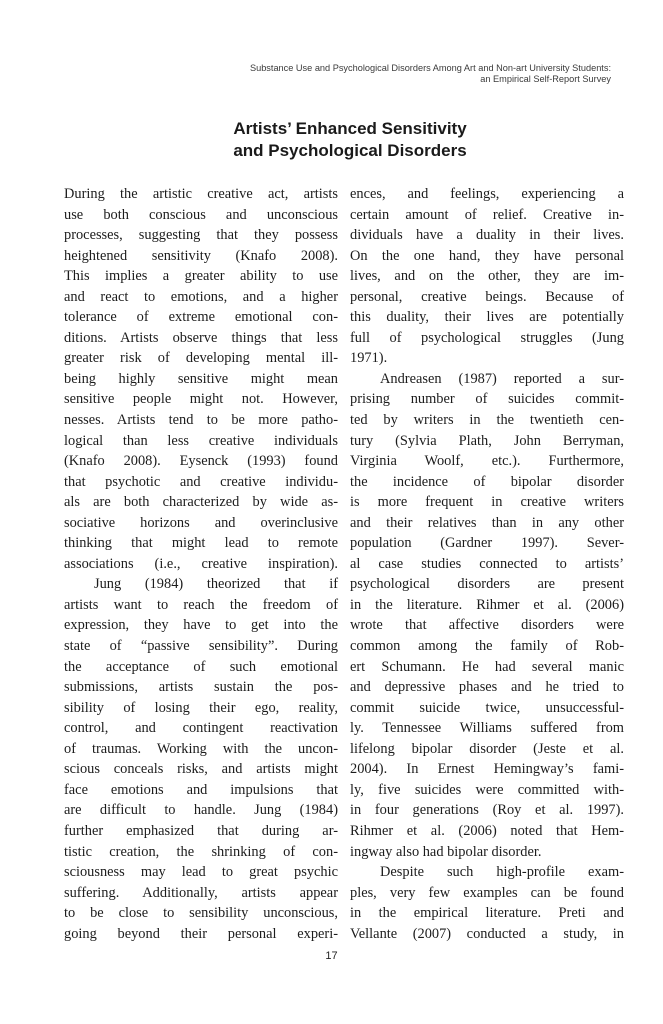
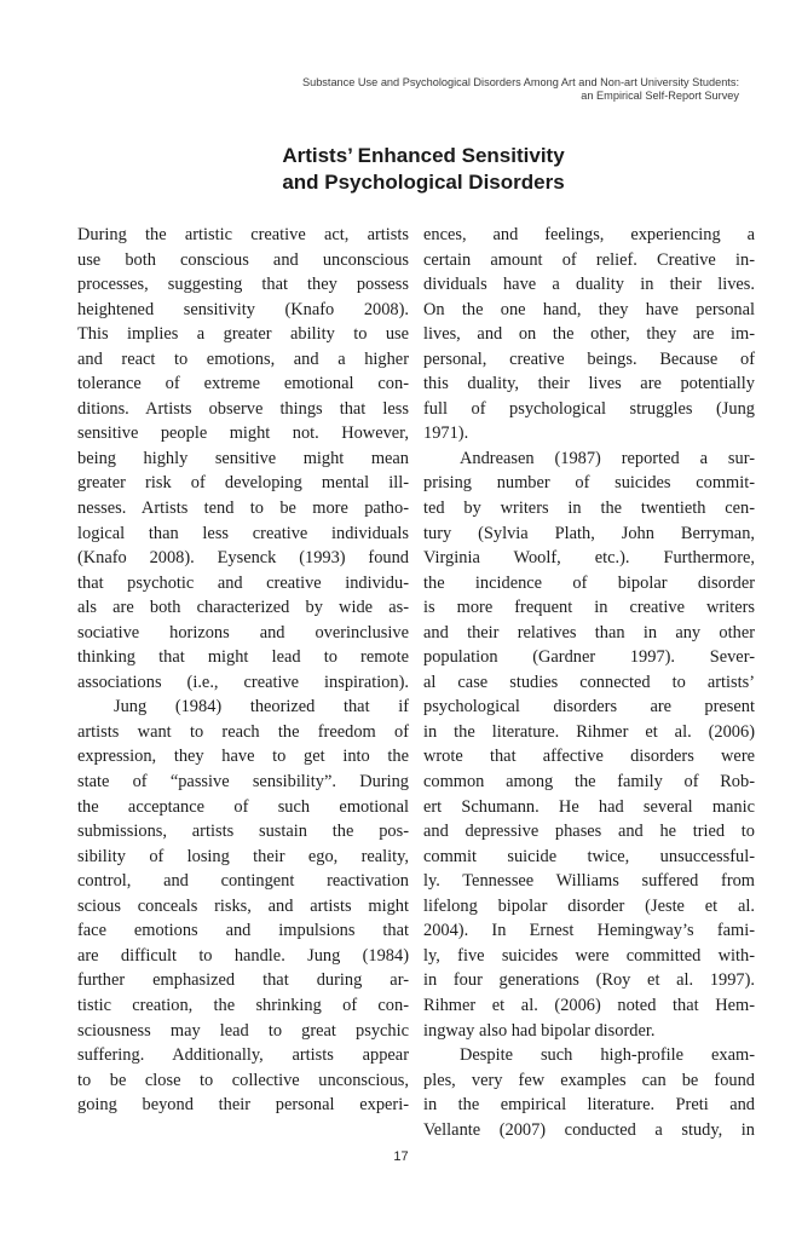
  Substance Use and Psychological Disorders Among Art and Non-art University Students:
  an Empirical Self-Report Survey
  Artists’ Enhanced Sensitivity
  and Psychological Disorders
  During the artistic creative act, artists
  use both conscious and unconscious
  processes, suggesting that they possess
  heightened sensitivity (Knafo 2008).
  This implies a greater ability to use
  and react to emotions, and a higher
  tolerance of extreme emotional con-
  ditions. Artists observe things that less
- greater risk of developing mental ill-
+ sensitive people might not. However,
  being highly sensitive might mean
- sensitive people might not. However,
+ greater risk of developing mental ill-
  nesses. Artists tend to be more patho-
  logical than less creative individuals
  (Knafo 2008). Eysenck (1993) found
  that psychotic and creative individu-
  als are both characterized by wide as-
  sociative horizons and overinclusive
  thinking that might lead to remote
  associations (i.e., creative inspiration).
  Jung (1984) theorized that if
  artists want to reach the freedom of
  expression, they have to get into the
  state of “passive sensibility”. During
  the acceptance of such emotional
  submissions, artists sustain the pos-
  sibility of losing their ego, reality,
  control, and contingent reactivation
- of traumas. Working with the uncon-
  scious conceals risks, and artists might
  face emotions and impulsions that
  are difficult to handle. Jung (1984)
  further emphasized that during ar-
  tistic creation, the shrinking of con-
  sciousness may lead to great psychic
  suffering. Additionally, artists appear
- to be close to sensibility unconscious,
+ to be close to collective unconscious,
  going beyond their personal experi-
  ences, and feelings, experiencing a
  certain amount of relief. Creative in-
  dividuals have a duality in their lives.
  On the one hand, they have personal
  lives, and on the other, they are im-
  personal, creative beings. Because of
  this duality, their lives are potentially
  full of psychological struggles (Jung
  1971).
  Andreasen (1987) reported a sur-
  prising number of suicides commit-
  ted by writers in the twentieth cen-
  tury (Sylvia Plath, John Berryman,
  Virginia Woolf, etc.). Furthermore,
  the incidence of bipolar disorder
  is more frequent in creative writers
  and their relatives than in any other
  population (Gardner 1997). Sever-
  al case studies connected to artists’
  psychological disorders are present
  in the literature. Rihmer et al. (2006)
  wrote that affective disorders were
  common among the family of Rob-
  ert Schumann. He had several manic
  and depressive phases and he tried to
  commit suicide twice, unsuccessful-
  ly. Tennessee Williams suffered from
  lifelong bipolar disorder (Jeste et al.
  2004). In Ernest Hemingway’s fami-
  ly, five suicides were committed with-
  in four generations (Roy et al. 1997).
  Rihmer et al. (2006) noted that Hem-
  ingway also had bipolar disorder.
  Despite such high-profile exam-
  ples, very few examples can be found
  in the empirical literature. Preti and
  Vellante (2007) conducted a study, in
  17
